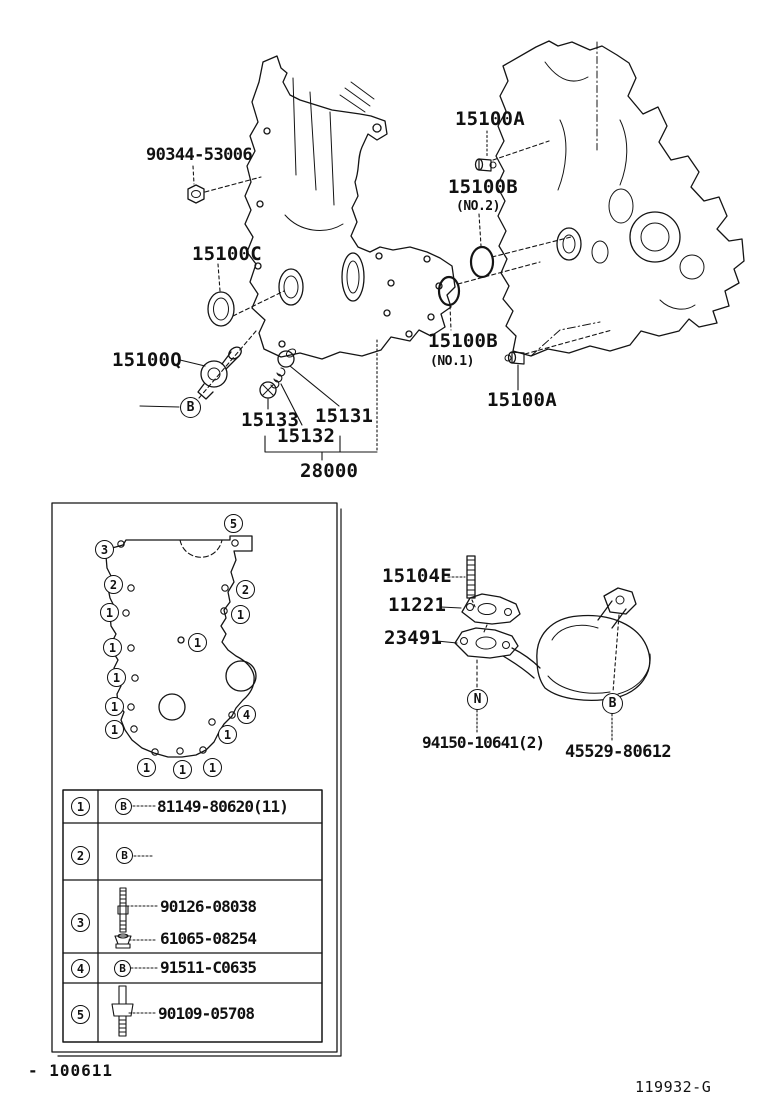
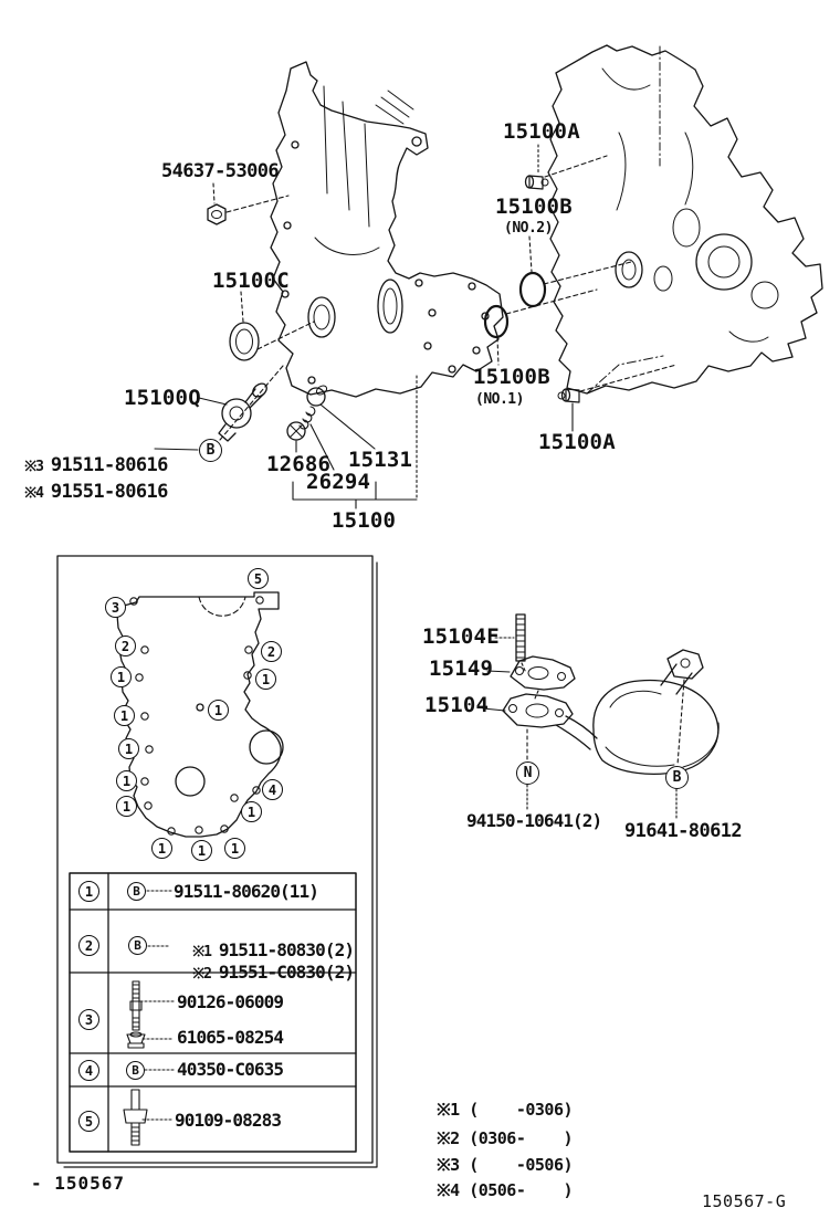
- 90344-53006
+ 54637-53006
  15100C
  15100Q
+ ※3 91511-80616
+ ※4 91551-80616
  B
- 15133
+ 12686
  15131
- 15132
+ 26294
- 28000
+ 15100
  15100A
  15100B
  (NO.2)
  15100B
  (NO.1)
  15100A
  15104E
- 11221
+ 15149
- 23491
+ 15104
  N
  B
  94150-10641(2)
- 45529-80612
+ 91641-80612
  5
  3
  2
  2
  1
  1
  1
  1
  1
  1
  1
  4
  1
  1
  1
  1
  1
  B
- 81149-80620(11)
+ 91511-80620(11)
  2
  B
+ ※1 91511-80830(2)
+ ※2 91551-C0830(2)
  3
- 90126-08038
+ 90126-06009
  61065-08254
  4
  B
- 91511-C0635
+ 40350-C0635
  5
- 90109-05708
+ 90109-08283
+ ※1 ( -0306)
+ ※2 (0306- )
+ ※3 ( -0506)
+ ※4 (0506- )
- - 100611
+ - 150567
- 119932-G
+ 150567-G
